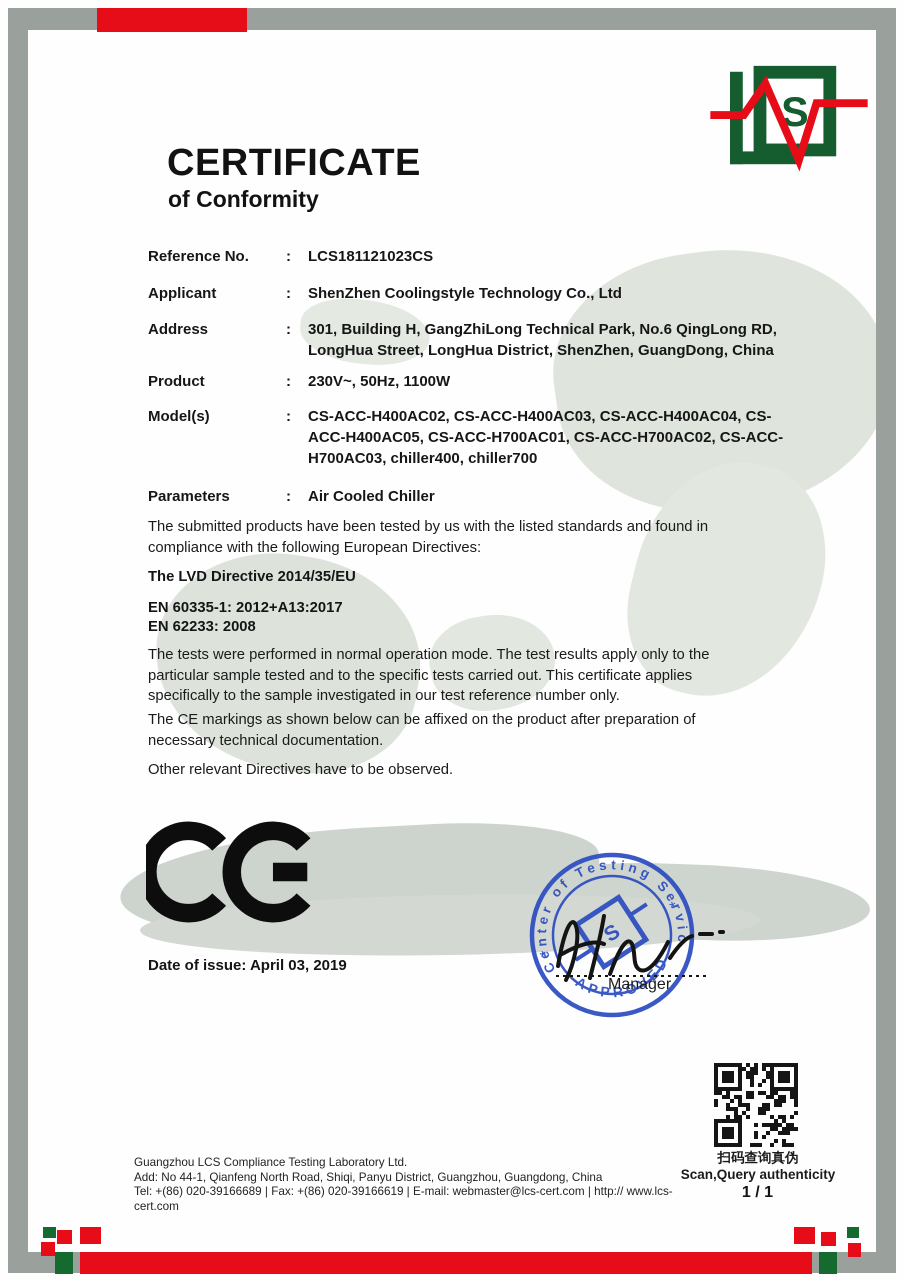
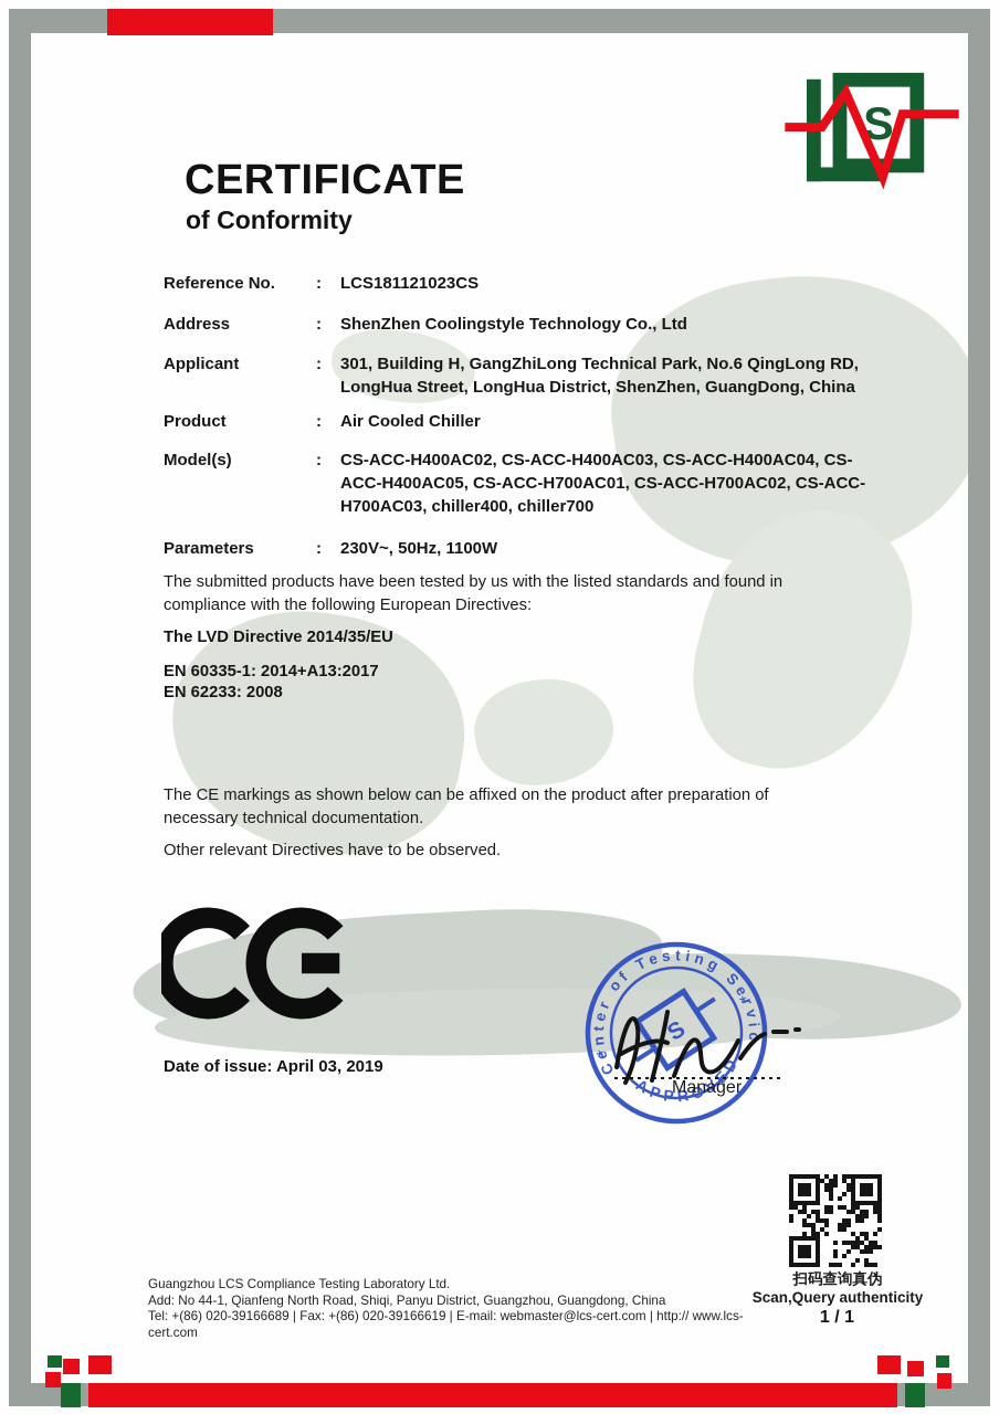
  S
  CERTIFICATE
  of Conformity
  Reference No.
  :
  LCS181121023CS
- Applicant
+ Address
  :
  ShenZhen Coolingstyle Technology Co., Ltd
- Address
+ Applicant
  :
  301, Building H, GangZhiLong Technical Park, No.6 QingLong RD, LongHua Street, LongHua District, ShenZhen, GuangDong, China
  Product
  :
- 230V~, 50Hz, 1100W
+ Air Cooled Chiller
  Model(s)
  :
  CS-ACC-H400AC02, CS-ACC-H400AC03, CS-ACC-H400AC04, CS-ACC-H400AC05, CS-ACC-H700AC01, CS-ACC-H700AC02, CS-ACC-H700AC03, chiller400, chiller700
  Parameters
  :
- Air Cooled Chiller
+ 230V~, 50Hz, 1100W
  The submitted products have been tested by us with the listed standards and found in compliance with the following European Directives:
  The LVD Directive 2014/35/EU
- EN 60335-1: 2012+A13:2017
+ EN 60335-1: 2014+A13:2017
  EN 62233: 2008
- The tests were performed in normal operation mode. The test results apply only to the particular sample tested and to the specific tests carried out. This certificate applies specifically to the sample investigated in our test reference number only.
  The CE markings as shown below can be affixed on the product after preparation of necessary technical documentation.
  Other relevant Directives have to be observed.
  Date of issue: April 03, 2019
  Manager
  扫码查询真伪
  Scan,Query authenticity
  1 / 1
  Guangzhou LCS Compliance Testing Laboratory Ltd.
  Add: No 44-1, Qianfeng North Road, Shiqi, Panyu District, Guangzhou, Guangdong, China
  Tel: +(86) 020-39166689 | Fax: +(86) 020-39166619 | E-mail: webmaster@lcs-cert.com | http:// www.lcs-cert.com
